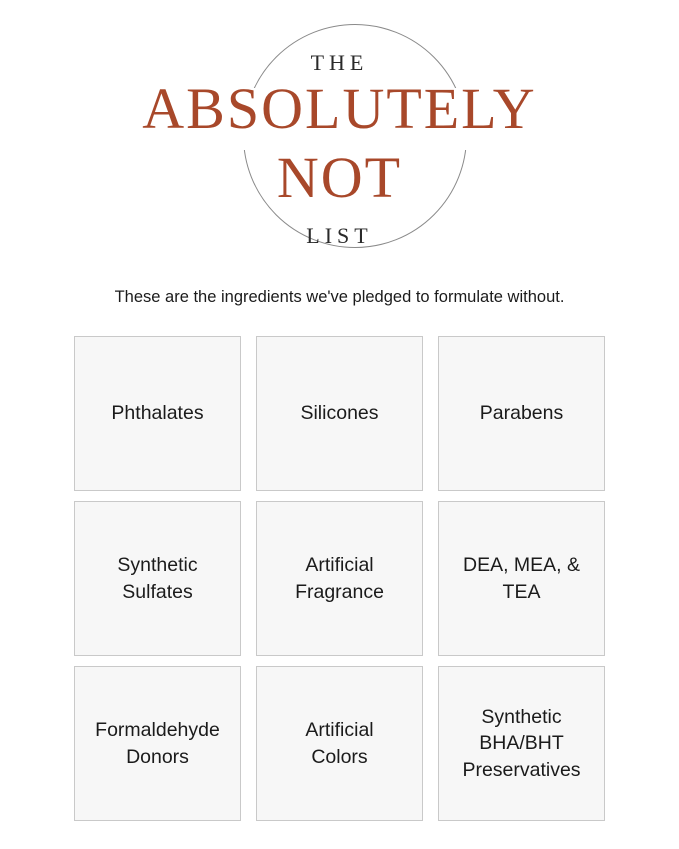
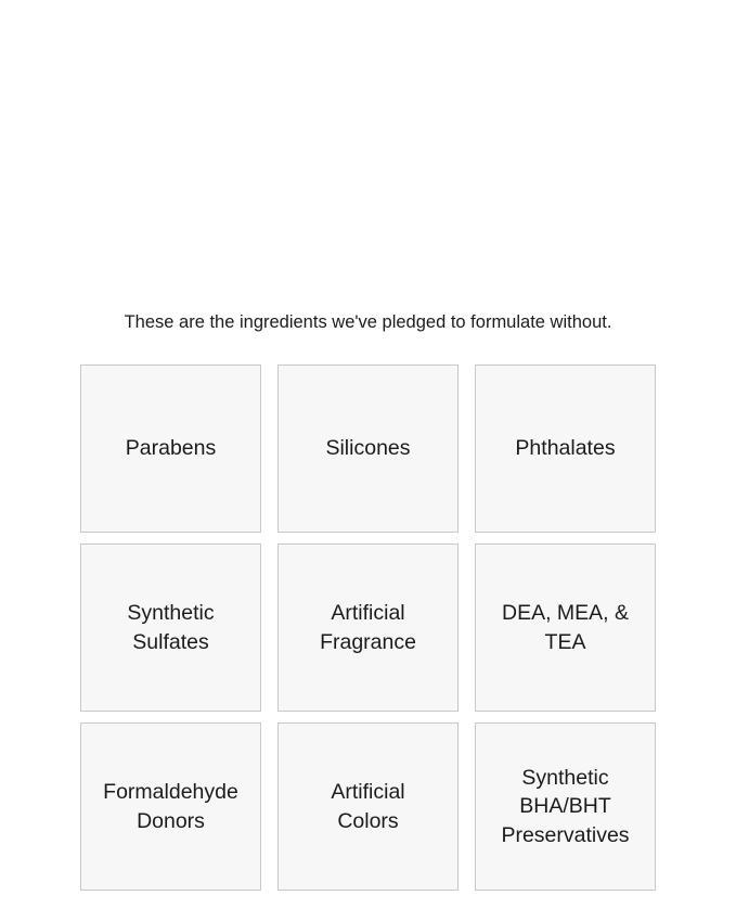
- THE
- ABSOLUTELY
- NOT
- LIST
  These are the ingredients we've pledged to formulate without.
- Phthalates
+ Parabens
  Silicones
- Parabens
+ Phthalates
  Synthetic
  Sulfates
  Artificial
  Fragrance
  DEA, MEA, &
  TEA
  Formaldehyde
  Donors
  Artificial
  Colors
  Synthetic
  BHA/BHT
  Preservatives
